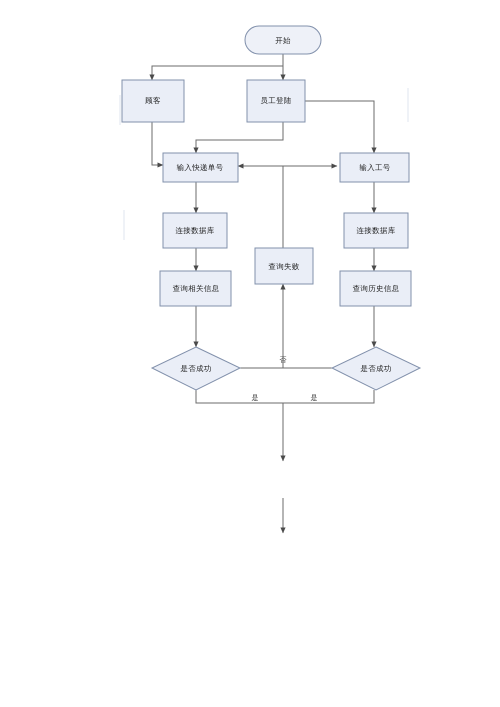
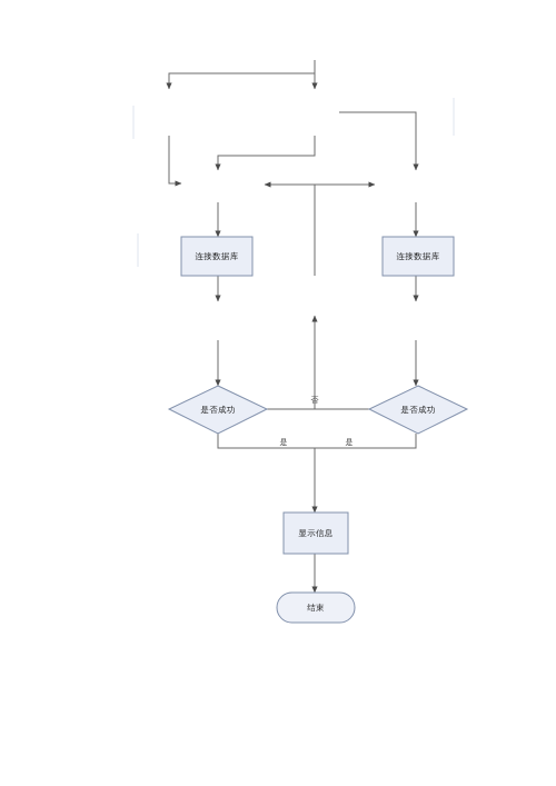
- 开始
- 顾客
- 员工登陆
- 输入快递单号
- 输入工号
  连接数据库
  连接数据库
- 查询失败
- 查询相关信息
- 查询历史信息
  是否成功
  是否成功
+ 显示信息
+ 结束
  否
  是
  是
